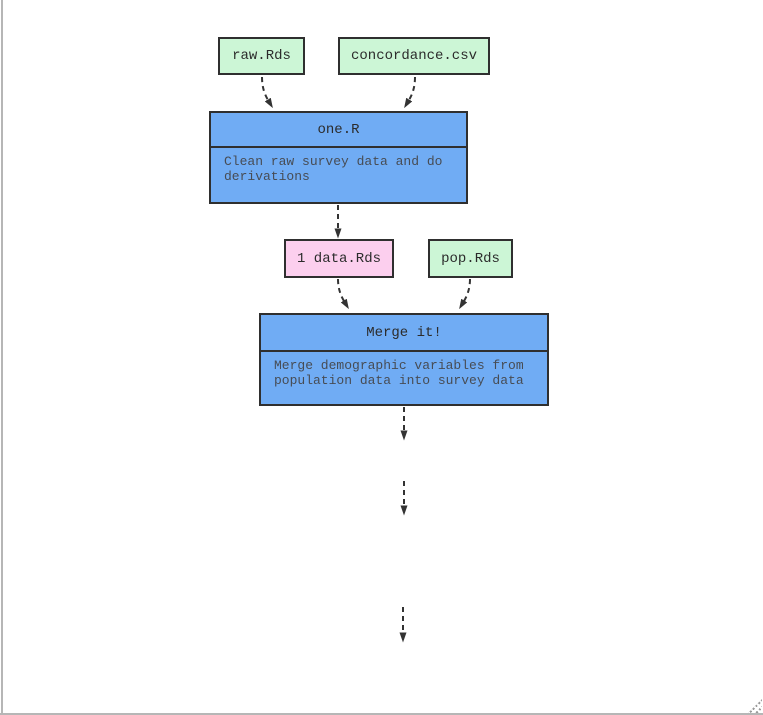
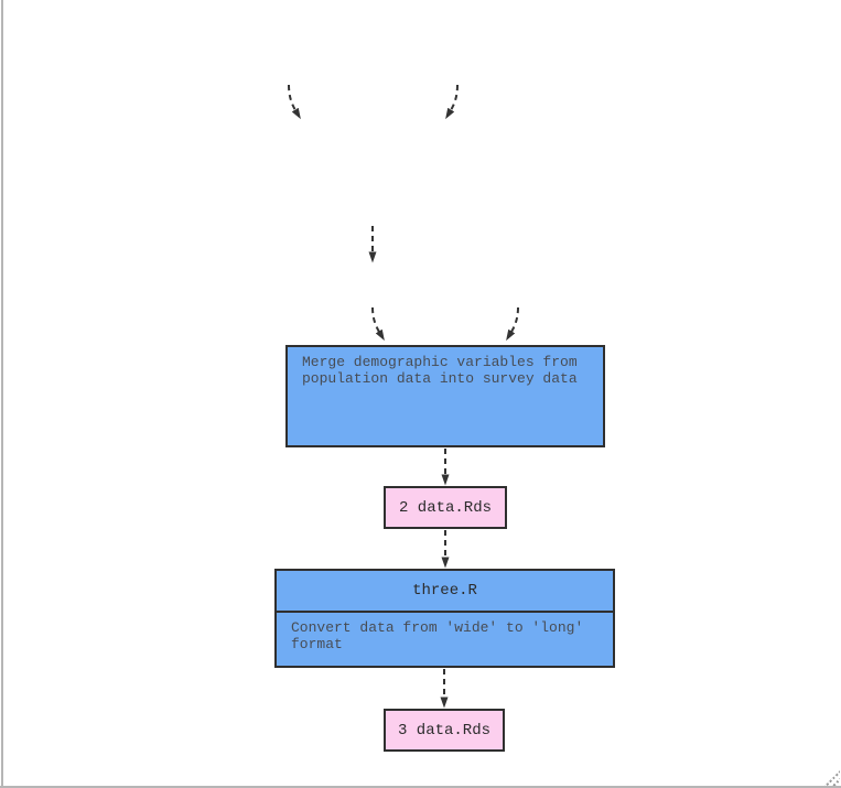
- raw.Rds
- concordance.csv
- one.R
- Clean raw survey data and do
- derivations
- 1 data.Rds
- pop.Rds
- Merge it!
  Merge demographic variables from
  population data into survey data
+ 2 data.Rds
+ three.R
+ Convert data from 'wide' to 'long'
+ format
+ 3 data.Rds
